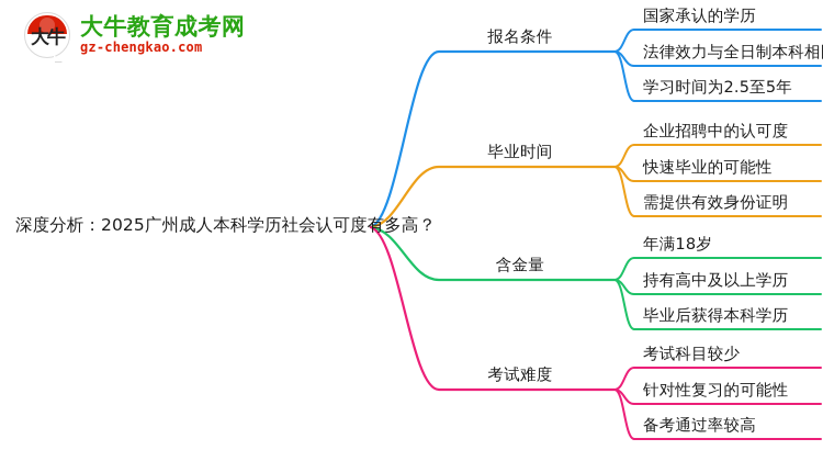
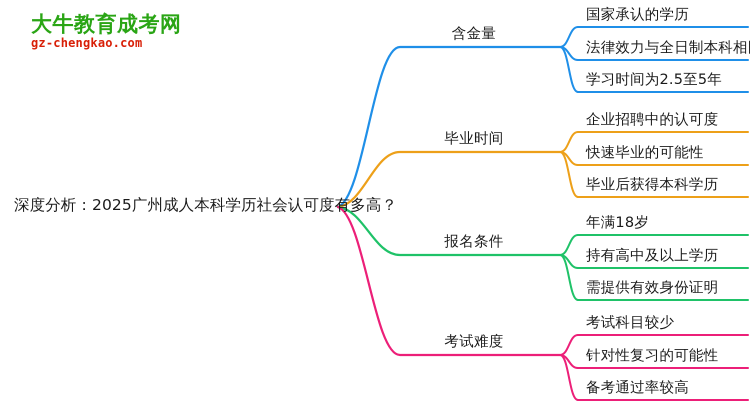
- 大牛
  大牛教育成考网
  gz-chengkao.com
  深度分析：2025广州成人本科学历社会认可度有多高？
- 报名条件
+ 含金量
  国家承认的学历
  法律效力与全日制本科相
  学习时间为2.5至5年
  毕业时间
  企业招聘中的认可度
  快速毕业的可能性
- 需提供有效身份证明
+ 毕业后获得本科学历
- 含金量
+ 报名条件
  年满18岁
  持有高中及以上学历
- 毕业后获得本科学历
+ 需提供有效身份证明
  考试难度
  考试科目较少
  针对性复习的可能性
  备考通过率较高
